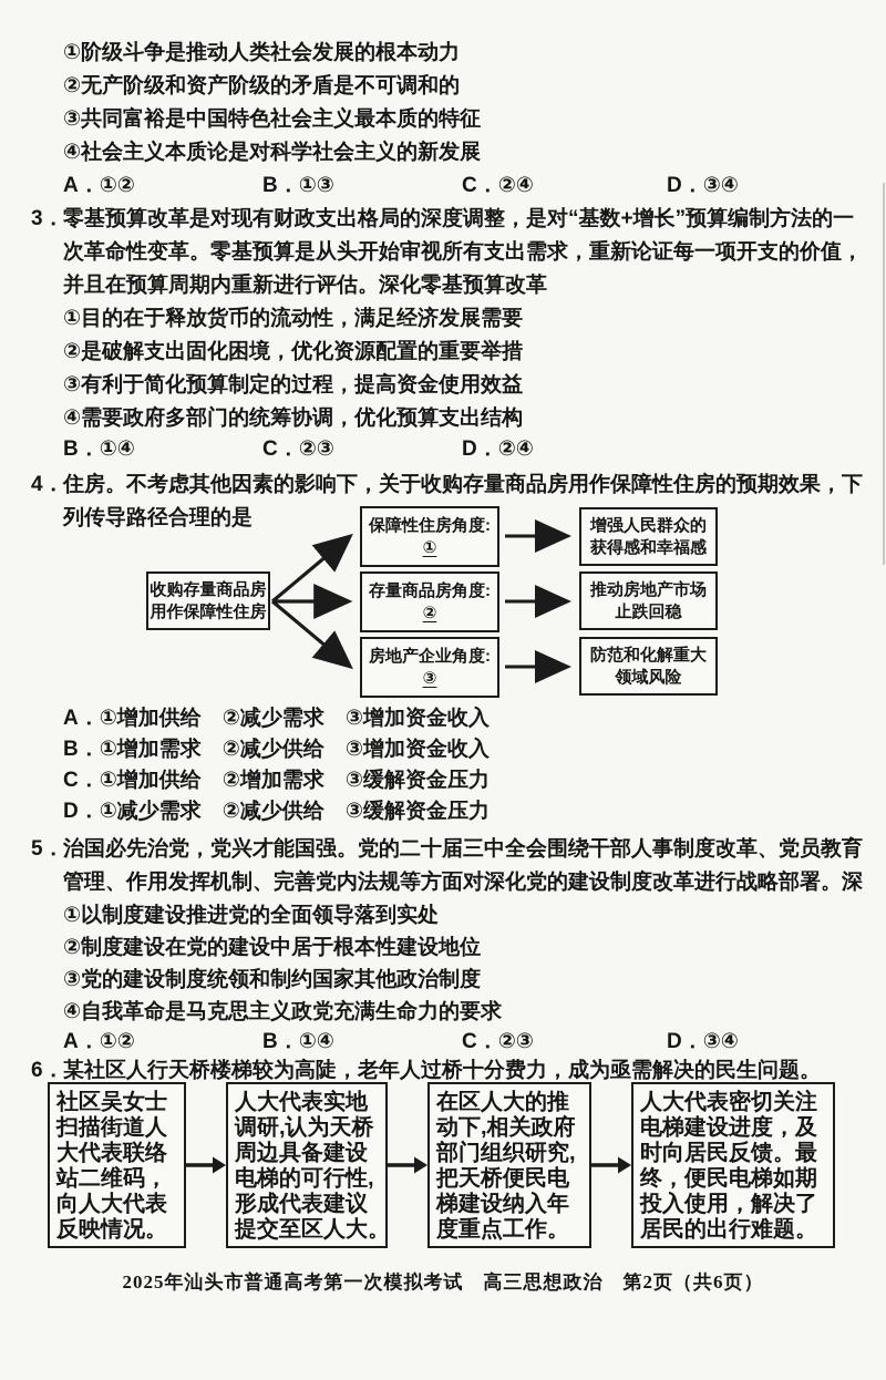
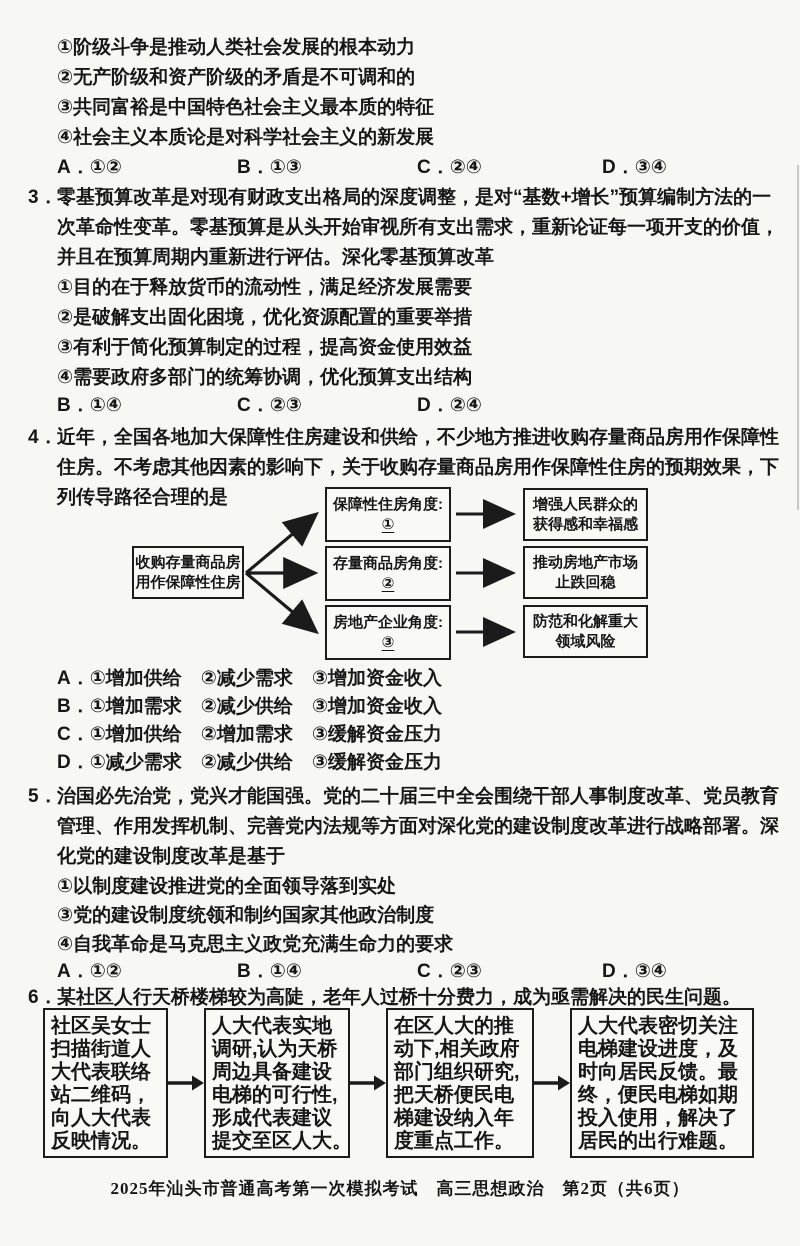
  ①阶级斗争是推动人类社会发展的根本动力
  ②无产阶级和资产阶级的矛盾是不可调和的
  ③共同富裕是中国特色社会主义最本质的特征
  ④社会主义本质论是对科学社会主义的新发展
  A．①②
  B．①③
  C．②④
  D．③④
  3．
  零基预算改革是对现有财政支出格局的深度调整，是对“基数+增长”预算编制方法的一
  次革命性变革。零基预算是从头开始审视所有支出需求，重新论证每一项开支的价值，
  并且在预算周期内重新进行评估。深化零基预算改革
  ①目的在于释放货币的流动性，满足经济发展需要
  ②是破解支出固化困境，优化资源配置的重要举措
  ③有利于简化预算制定的过程，提高资金使用效益
  ④需要政府多部门的统筹协调，优化预算支出结构
  B．①④
  C．②③
  D．②④
  4．
+ 近年，全国各地加大保障性住房建设和供给，不少地方推进收购存量商品房用作保障性
  住房。不考虑其他因素的影响下，关于收购存量商品房用作保障性住房的预期效果，下
  列传导路径合理的是
  收购存量商品房
  用作保障性住房
  保障性住房角度:
  ①
  存量商品房角度:
  ②
  房地产企业角度:
  ③
  增强人民群众的
  获得感和幸福感
  推动房地产市场
  止跌回稳
  防范和化解重大
  领域风险
  A．①增加供给 ②减少需求 ③增加资金收入
  B．①增加需求 ②减少供给 ③增加资金收入
  C．①增加供给 ②增加需求 ③缓解资金压力
  D．①减少需求 ②减少供给 ③缓解资金压力
  5．
  治国必先治党，党兴才能国强。党的二十届三中全会围绕干部人事制度改革、党员教育
  管理、作用发挥机制、完善党内法规等方面对深化党的建设制度改革进行战略部署。深
+ 化党的建设制度改革是基于
  ①以制度建设推进党的全面领导落到实处
- ②制度建设在党的建设中居于根本性建设地位
  ③党的建设制度统领和制约国家其他政治制度
  ④自我革命是马克思主义政党充满生命力的要求
  A．①②
  B．①④
  C．②③
  D．③④
  6．
  某社区人行天桥楼梯较为高陡，老年人过桥十分费力，成为亟需解决的民生问题。
  社区吴女士
  扫描街道人
  大代表联络
  站二维码，
  向人大代表
  反映情况。
  人大代表实地
  调研,认为天桥
  周边具备建设
  电梯的可行性,
  形成代表建议
  提交至区人大。
  在区人大的推
  动下,相关政府
  部门组织研究,
  把天桥便民电
  梯建设纳入年
  度重点工作。
  人大代表密切关注
  电梯建设进度，及
  时向居民反馈。最
  终，便民电梯如期
  投入使用，解决了
  居民的出行难题。
  2025年汕头市普通高考第一次模拟考试 高三思想政治 第2页（共6页）
